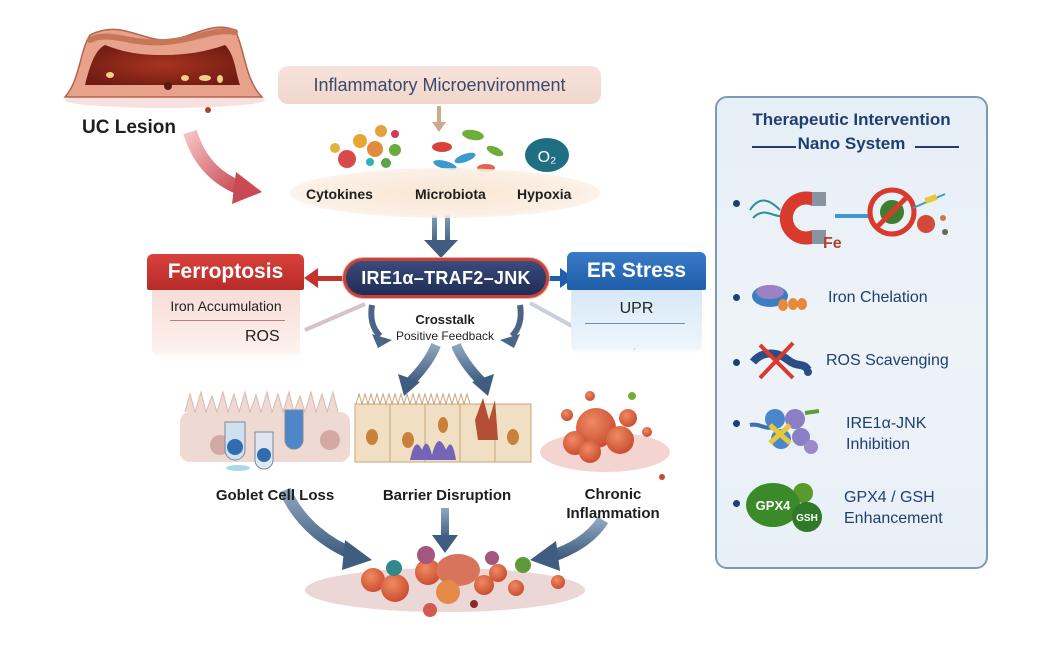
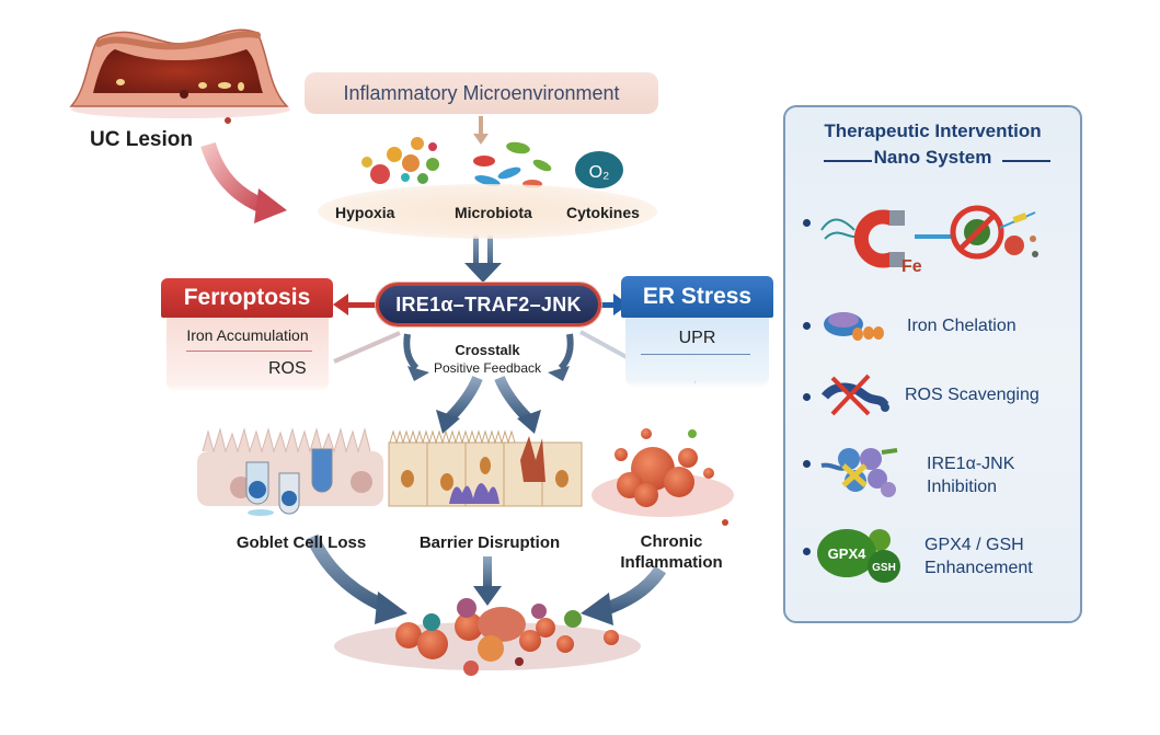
  O₂
  UC Lesion
  Inflammatory Microenvironment
- Cytokines
+ Hypoxia
  Microbiota
- Hypoxia
+ Cytokines
  Ferroptosis
  Iron Accumulation
  ROS
  IRE1α–TRAF2–JNK
  Crosstalk
  Positive Feedback
  ER Stress
  UPR
  Goblet Cell Loss
  Barrier Disruption
  Chronic
  Inflammation
  Therapeutic Intervention
  Nano System
  Fe
  Iron Chelation
  ROS Scavenging
  IRE1α-JNK
  Inhibition
  GPX4
  GSH
  GPX4 / GSH
  Enhancement
